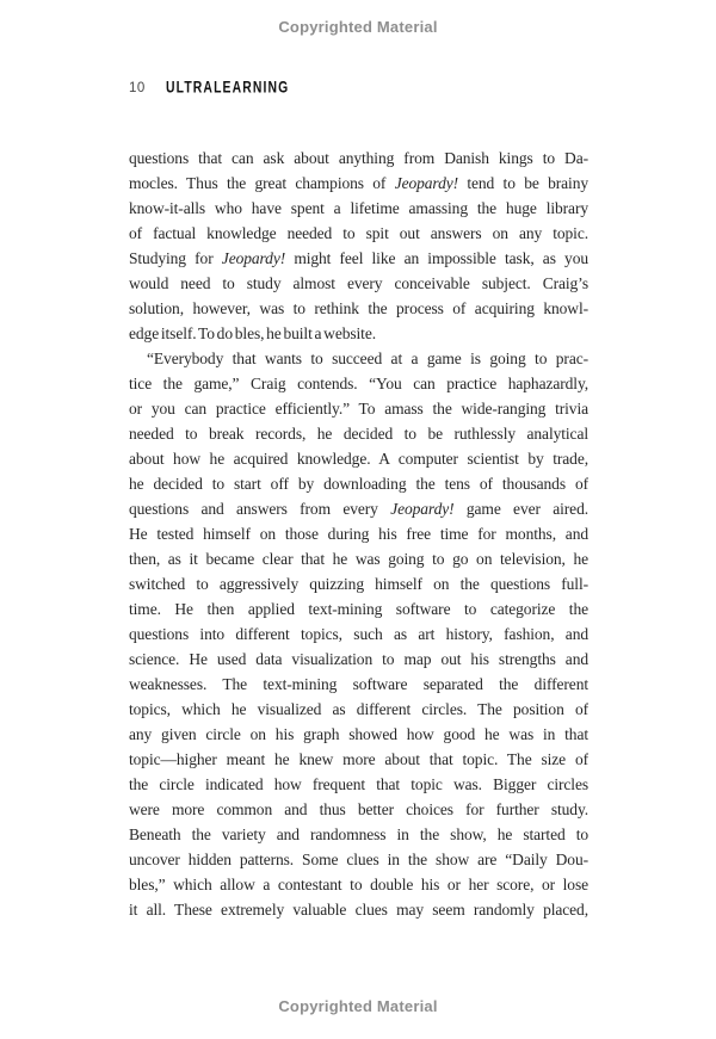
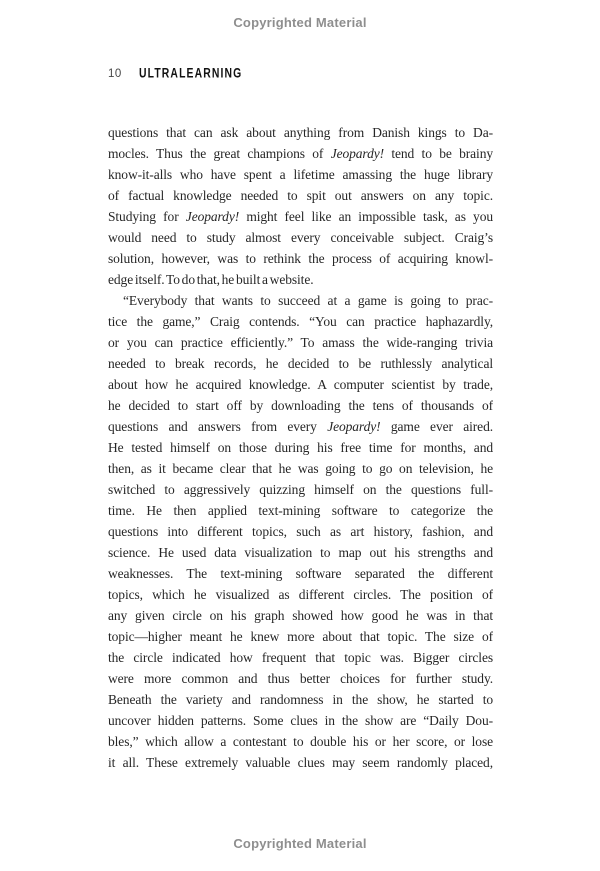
  Copyrighted Material
  10
  ULTRALEARNING
  questions that can ask about anything from Danish kings to Da-
  mocles. Thus the great champions of Jeopardy! tend to be brainy
  know-it-alls who have spent a lifetime amassing the huge library
  of factual knowledge needed to spit out answers on any topic.
  Studying for Jeopardy! might feel like an impossible task, as you
  would need to study almost every conceivable subject. Craig’s
  solution, however, was to rethink the process of acquiring knowl-
- edge itself. To do bles, he built a website.
+ edge itself. To do that, he built a website.
  “Everybody that wants to succeed at a game is going to prac-
  tice the game,” Craig contends. “You can practice haphazardly,
  or you can practice efficiently.” To amass the wide-ranging trivia
  needed to break records, he decided to be ruthlessly analytical
  about how he acquired knowledge. A computer scientist by trade,
  he decided to start off by downloading the tens of thousands of
  questions and answers from every Jeopardy! game ever aired.
  He tested himself on those during his free time for months, and
  then, as it became clear that he was going to go on television, he
  switched to aggressively quizzing himself on the questions full-
  time. He then applied text-mining software to categorize the
  questions into different topics, such as art history, fashion, and
  science. He used data visualization to map out his strengths and
  weaknesses. The text-mining software separated the different
  topics, which he visualized as different circles. The position of
  any given circle on his graph showed how good he was in that
  topic—higher meant he knew more about that topic. The size of
  the circle indicated how frequent that topic was. Bigger circles
  were more common and thus better choices for further study.
  Beneath the variety and randomness in the show, he started to
  uncover hidden patterns. Some clues in the show are “Daily Dou-
  bles,” which allow a contestant to double his or her score, or lose
  it all. These extremely valuable clues may seem randomly placed,
  Copyrighted Material
